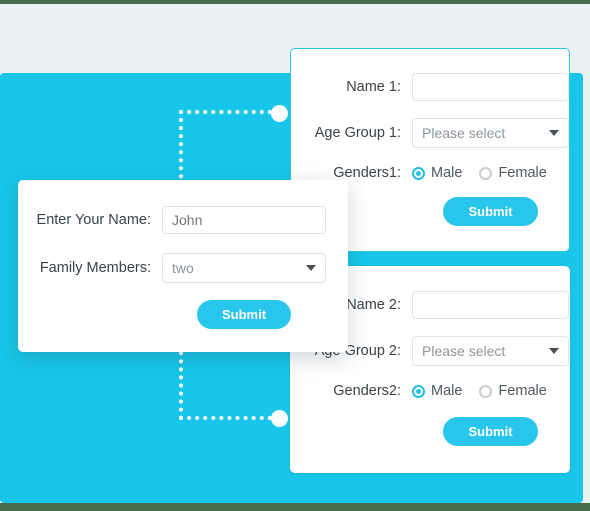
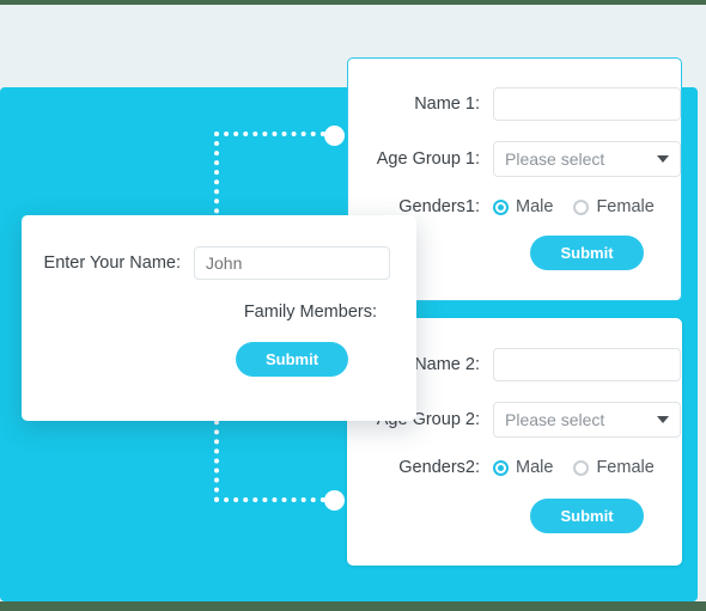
  Name 1:
  Age Group 1:
  Please select
  Genders1:
  Male
  Female
  Submit
  Name 2:
  Group 2:
  Please select
  Genders2:
  Male
  Female
  Submit
  Enter Your Name:
  John
  Family Members:
- two
  Submit
